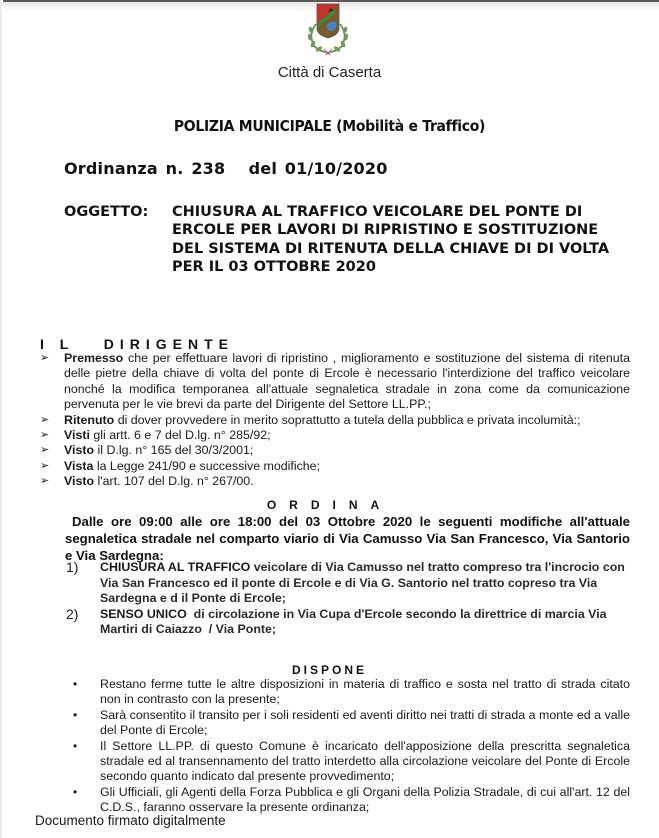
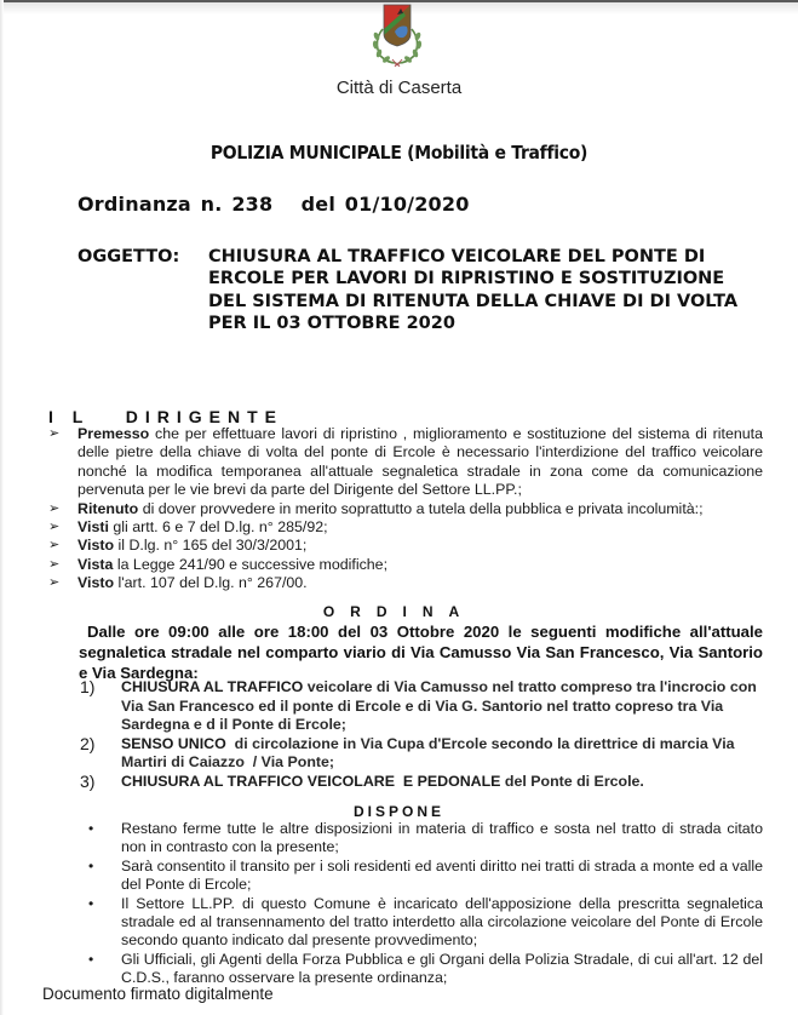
  Città di Caserta
  POLIZIA MUNICIPALE (Mobilità e Traffico)
  Ordinanza n. 238 del 01/10/2020
  OGGETTO:
  CHIUSURA AL TRAFFICO VEICOLARE DEL PONTE DI ERCOLE PER LAVORI DI RIPRISTINO E SOSTITUZIONE DEL SISTEMA DI RITENUTA DELLA CHIAVE DI DI VOLTA PER IL 03 OTTOBRE 2020
  I L DIRIGENTE
  ➢
  Premesso che per effettuare lavori di ripristino , miglioramento e sostituzione del sistema di ritenuta delle pietre della chiave di volta del ponte di Ercole è necessario l'interdizione del traffico veicolare nonché la modifica temporanea all'attuale segnaletica stradale in zona come da comunicazione pervenuta per le vie brevi da parte del Dirigente del Settore LL.PP.;
  ➢
  Ritenuto di dover provvedere in merito soprattutto a tutela della pubblica e privata incolumità:;
  ➢
  Visti gli artt. 6 e 7 del D.lg. n° 285/92;
  ➢
  Visto il D.lg. n° 165 del 30/3/2001;
  ➢
  Vista la Legge 241/90 e successive modifiche;
  ➢
  Visto l'art. 107 del D.lg. n° 267/00.
  ORDINA
  Dalle ore 09:00 alle ore 18:00 del 03 Ottobre 2020 le seguenti modifiche all'attuale segnaletica stradale nel comparto viario di Via Camusso Via San Francesco, Via Santorio e Via Sardegna:
  1)
  CHIUSURA AL TRAFFICO veicolare di Via Camusso nel tratto compreso tra l'incrocio con Via San Francesco ed il ponte di Ercole e di Via G. Santorio nel tratto copreso tra Via Sardegna e d il Ponte di Ercole;
  2)
  SENSO UNICO di circolazione in Via Cupa d'Ercole secondo la direttrice di marcia Via Martiri di Caiazzo / Via Ponte;
+ 3)
+ CHIUSURA AL TRAFFICO VEICOLARE E PEDONALE del Ponte di Ercole.
  DISPONE
  •
  Restano ferme tutte le altre disposizioni in materia di traffico e sosta nel tratto di strada citato non in contrasto con la presente;
  •
  Sarà consentito il transito per i soli residenti ed aventi diritto nei tratti di strada a monte ed a valle del Ponte di Ercole;
  •
  Il Settore LL.PP. di questo Comune è incaricato dell'apposizione della prescritta segnaletica stradale ed al transennamento del tratto interdetto alla circolazione veicolare del Ponte di Ercole secondo quanto indicato dal presente provvedimento;
  •
  Gli Ufficiali, gli Agenti della Forza Pubblica e gli Organi della Polizia Stradale, di cui all'art. 12 del C.D.S., faranno osservare la presente ordinanza;
  Documento firmato digitalmente
